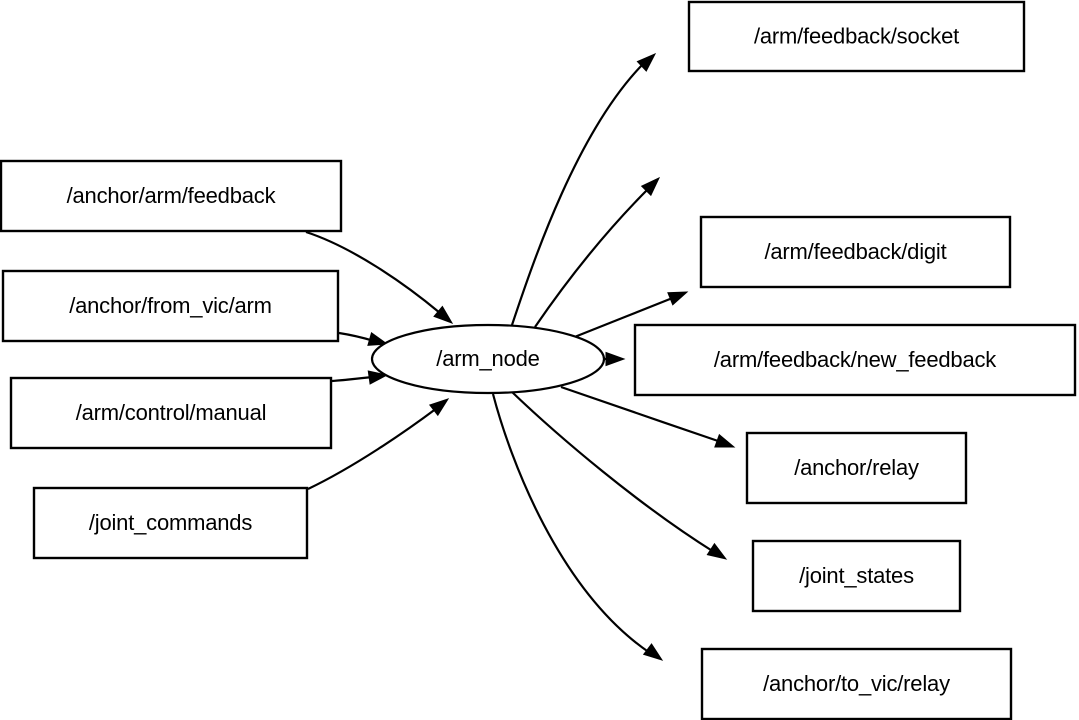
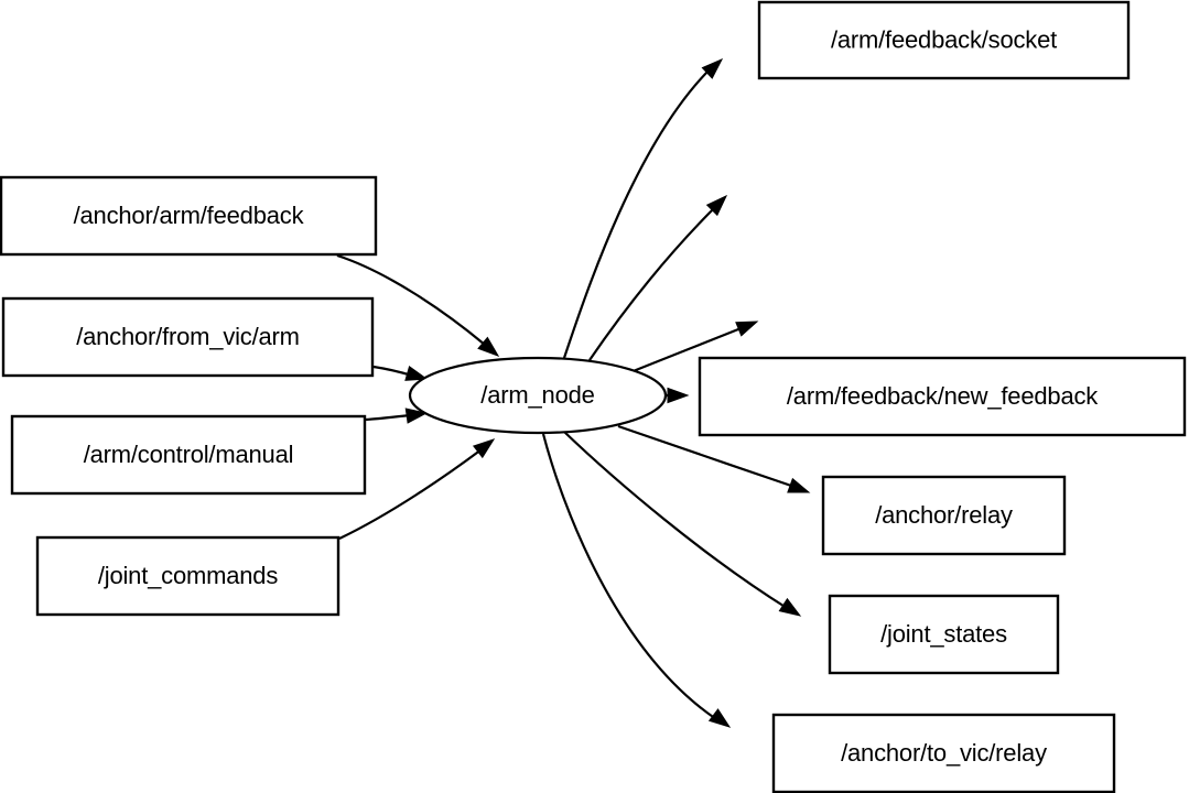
  /anchor/arm/feedback
  /anchor/from_vic/arm
  /arm/control/manual
  /joint_commands
  /arm/feedback/socket
- /arm/feedback/digit
  /arm/feedback/new_feedback
  /anchor/relay
  /joint_states
  /anchor/to_vic/relay
  /arm_node
